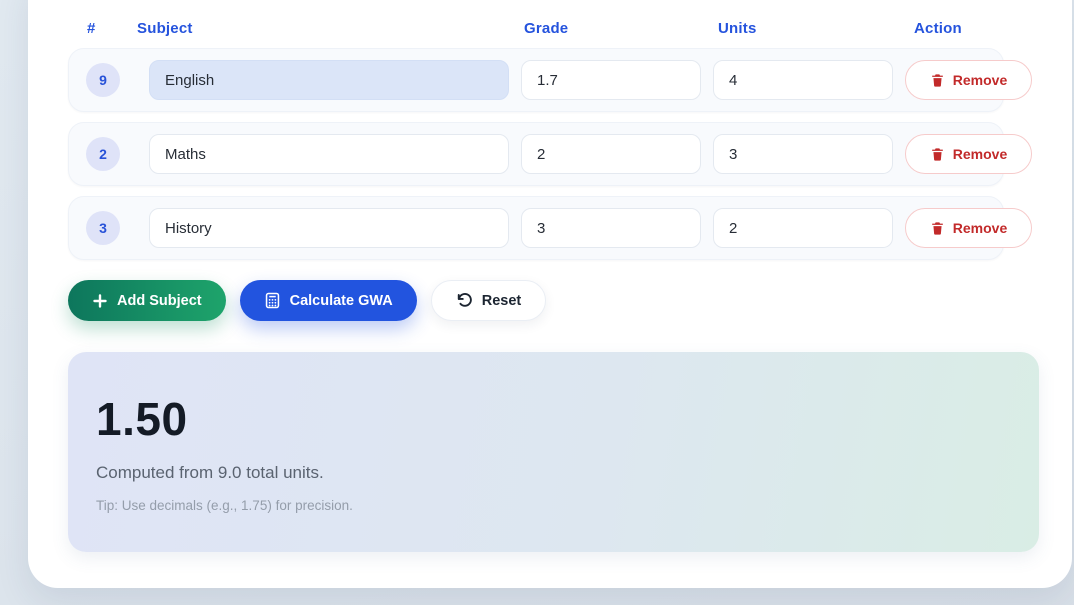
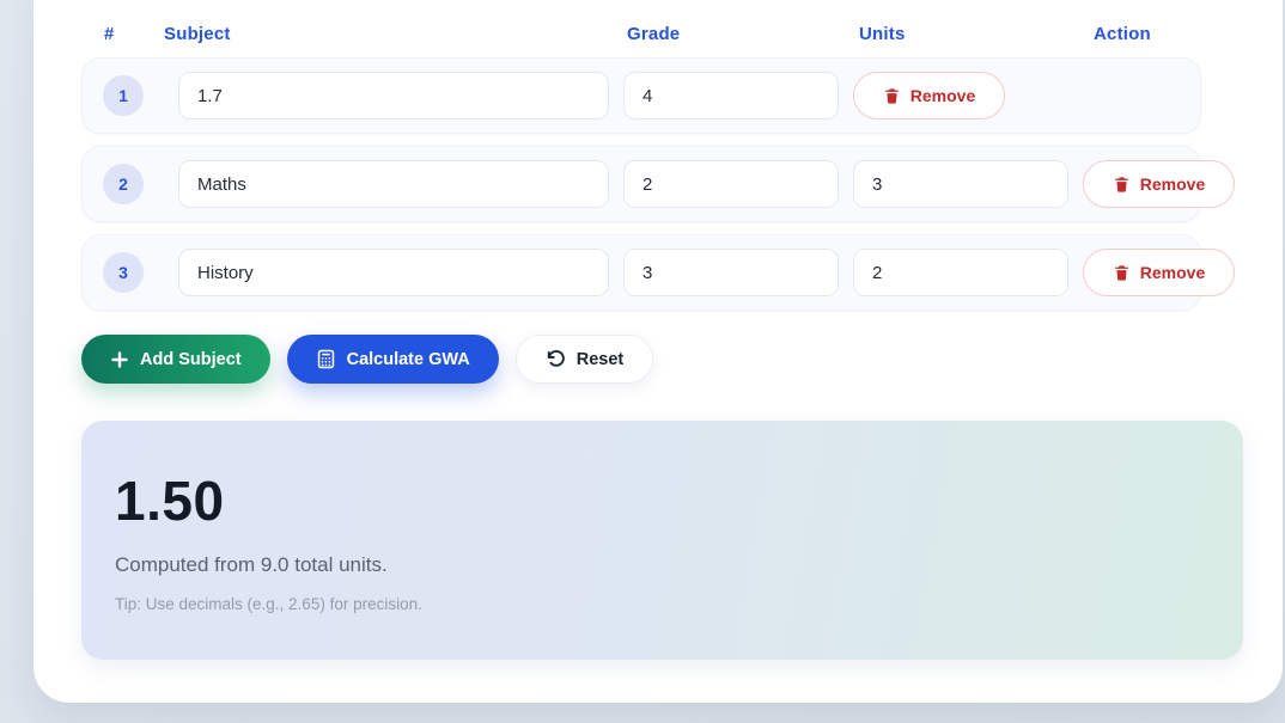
  #
  Subject
  Grade
  Units
  Action
- 9
+ 1
- English
  1.7
  4
  Remove
  2
  Maths
  2
  3
  Remove
  3
  History
  3
  2
  Remove
  Add Subject
  Calculate GWA
  Reset
  1.50
  Computed from 9.0 total units.
- Tip: Use decimals (e.g., 1.75) for precision.
+ Tip: Use decimals (e.g., 2.65) for precision.
